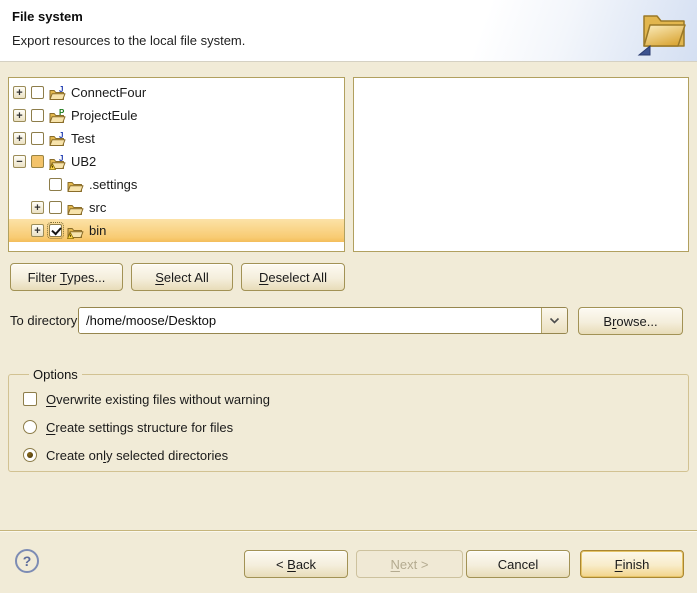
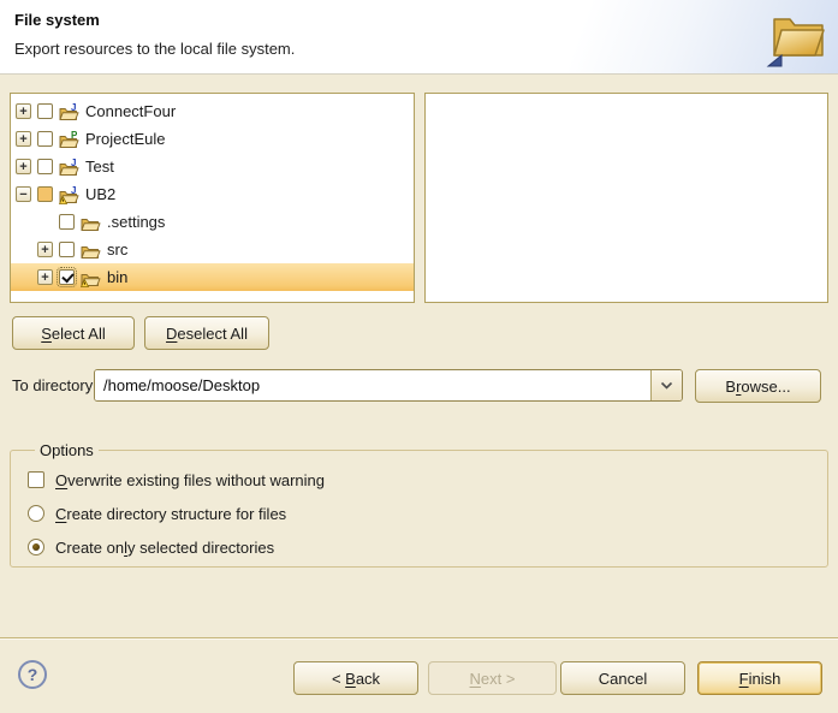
  File system
  Export resources to the local file system.
  +
  J
  ConnectFour
  +
  P
  ProjectEule
  +
  J
  Test
  −
  J
  UB2
  .settings
  +
  src
  +
  bin
- Filter Types...
  Select All
  Deselect All
  To directory
  /home/moose/Desktop
  Browse...
  Options
  Overwrite existing files without warning
- Create settings structure for files
+ Create directory structure for files
  Create only selected directories
  ?
  < Back
  Next >
  Cancel
  Finish
